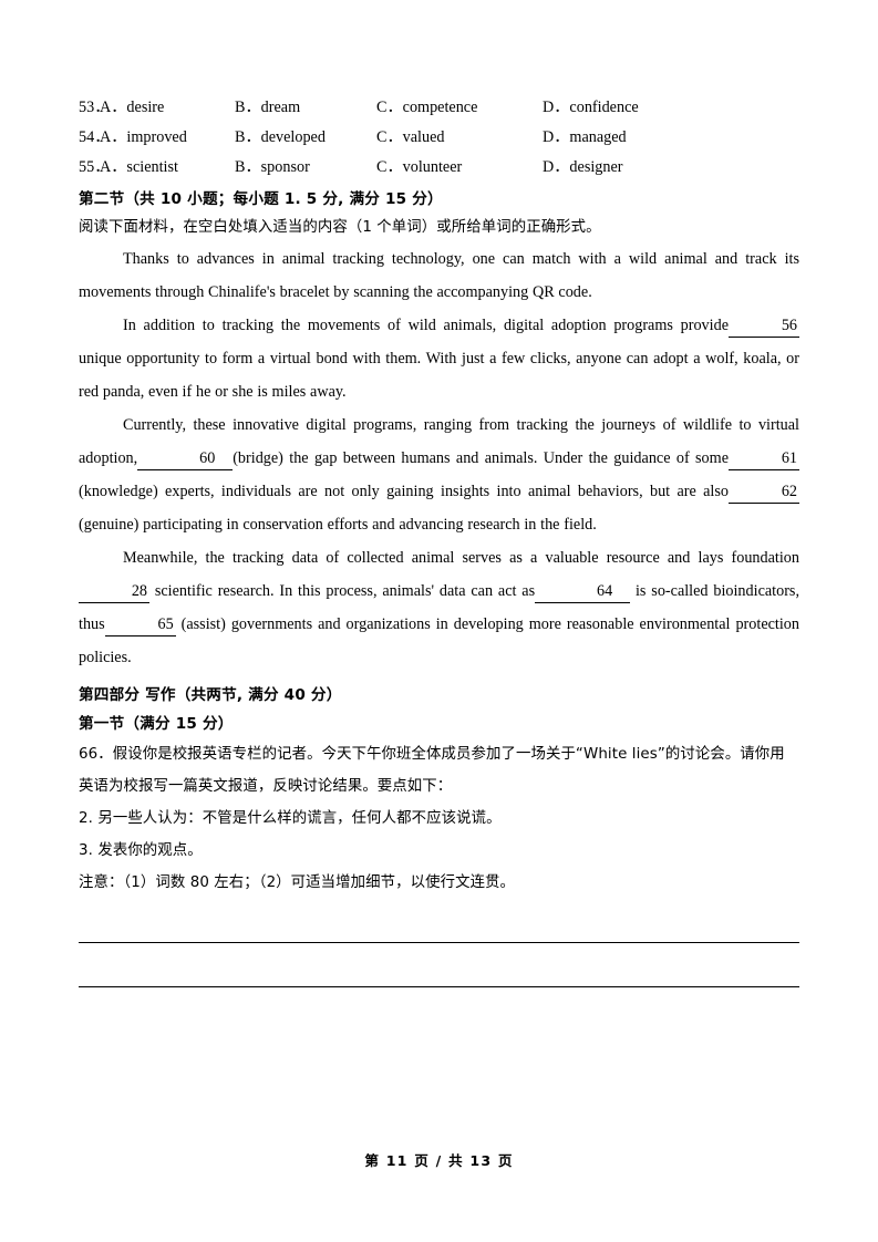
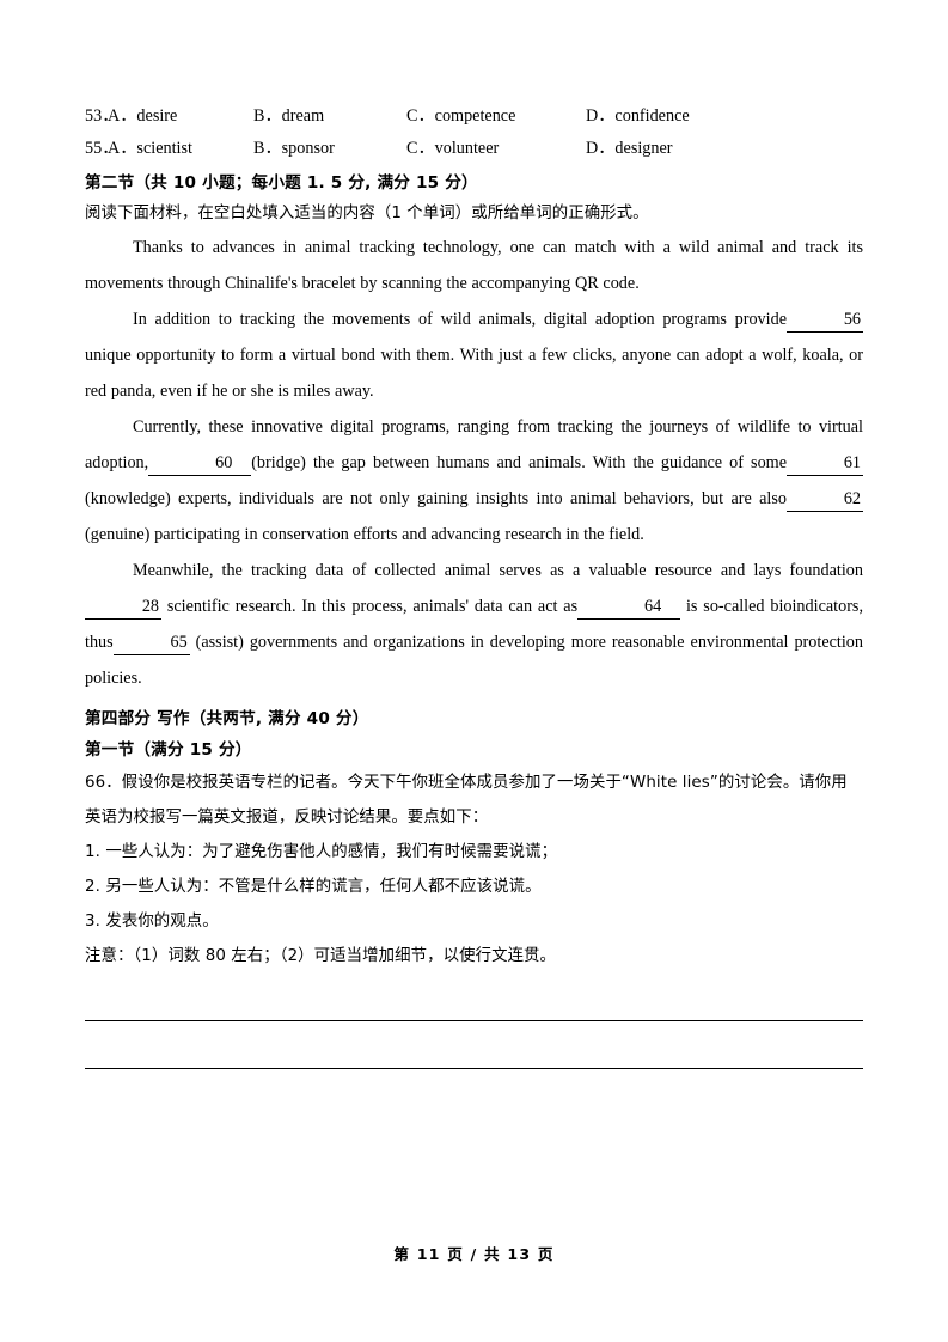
  53．
  A．desire
  B．dream
  C．competence
  D．confidence
- 54．
- A．improved
- B．developed
- C．valued
- D．managed
  55．
  A．scientist
  B．sponsor
  C．volunteer
  D．designer
  第二节（共 10 小题；每小题 1. 5 分, 满分 15 分）
  阅读下面材料，在空白处填入适当的内容（1 个单词）或所给单词的正确形式。
  Thanks to advances in animal tracking technology, one can match with a wild animal and track its movements through Chinalife's bracelet by scanning the accompanying QR code.
  In addition to tracking the movements of wild animals, digital adoption programs provide 56 unique opportunity to form a virtual bond with them. With just a few clicks, anyone can adopt a wolf, koala, or red panda, even if he or she is miles away.
- Currently, these innovative digital programs, ranging from tracking the journeys of wildlife to virtual adoption, 60 (bridge) the gap between humans and animals. Under the guidance of some 61 (knowledge) experts, individuals are not only gaining insights into animal behaviors, but are also 62 (genuine) participating in conservation efforts and advancing research in the field.
+ Currently, these innovative digital programs, ranging from tracking the journeys of wildlife to virtual adoption, 60 (bridge) the gap between humans and animals. With the guidance of some 61 (knowledge) experts, individuals are not only gaining insights into animal behaviors, but are also 62 (genuine) participating in conservation efforts and advancing research in the field.
  Meanwhile, the tracking data of collected animal serves as a valuable resource and lays foundation28 scientific research. In this process, animals' data can act as 64 is so-called bioindicators, thus 65 (assist) governments and organizations in developing more reasonable environmental protection policies.
  第四部分 写作（共两节, 满分 40 分）
  第一节（满分 15 分）
  66．假设你是校报英语专栏的记者。今天下午你班全体成员参加了一场关于“White lies”的讨论会。请你用
  英语为校报写一篇英文报道，反映讨论结果。要点如下：
+ 1. 一些人认为：为了避免伤害他人的感情，我们有时候需要说谎；
  2. 另一些人认为：不管是什么样的谎言，任何人都不应该说谎。
  3. 发表你的观点。
  注意：（1）词数 80 左右；（2）可适当增加细节，以使行文连贯。
  第 11 页 / 共 13 页
